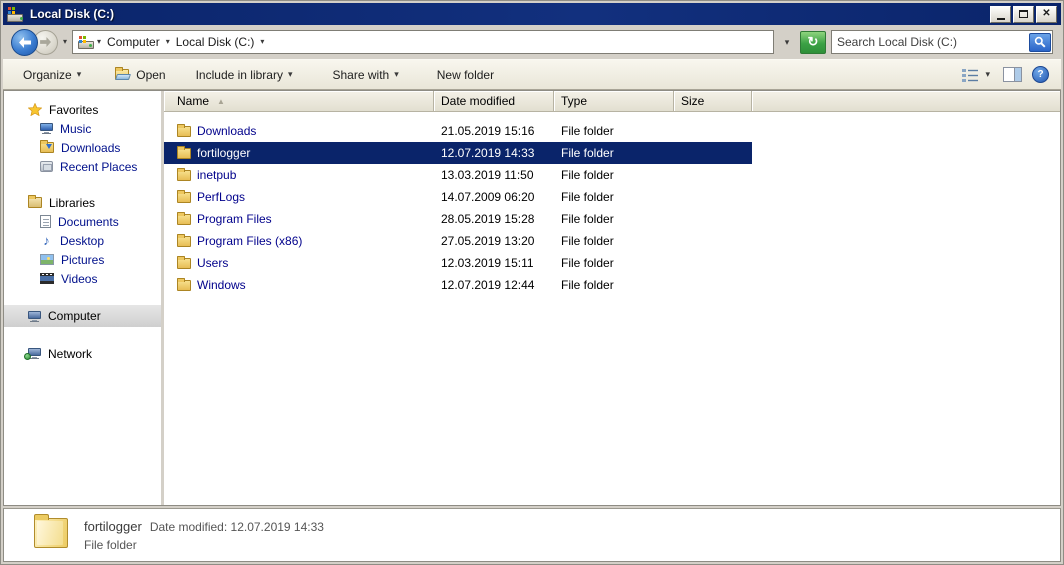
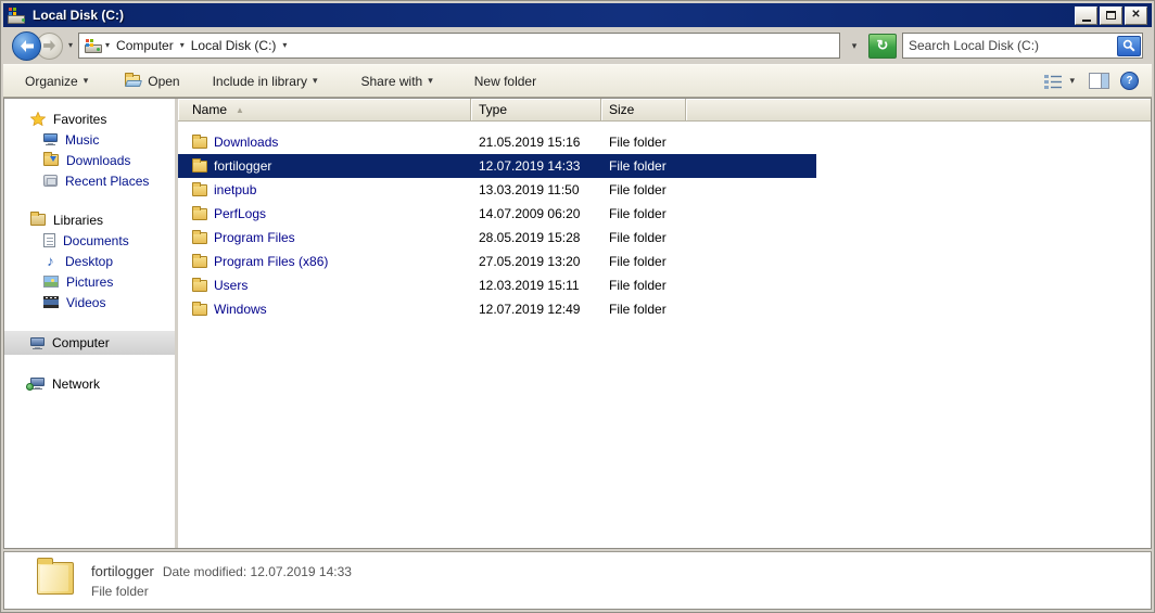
  Local Disk (C:)
  ✕
  ▾
  ▾
  Computer
  ▾
  Local Disk (C:)
  ▾
  ▾
  ↻
  Search Local Disk (C:)
  Organize
  ▾
  Open
  Include in library
  ▾
  Share with
  ▾
  New folder
  ▾
  ?
  Favorites
  Music
  Downloads
  Recent Places
  Libraries
  Documents
  ♪
  Desktop
  Pictures
  Videos
  Computer
  Network
  Name
  ▲
- Date modified
  Type
  Size
  Downloads
  21.05.2019 15:16
  File folder
  fortilogger
  12.07.2019 14:33
  File folder
  inetpub
  13.03.2019 11:50
  File folder
  PerfLogs
  14.07.2009 06:20
  File folder
  Program Files
  28.05.2019 15:28
  File folder
  Program Files (x86)
  27.05.2019 13:20
  File folder
  Users
  12.03.2019 15:11
  File folder
  Windows
- 12.07.2019 12:44
+ 12.07.2019 12:49
  File folder
  fortilogger
  Date modified: 12.07.2019 14:33
  File folder
